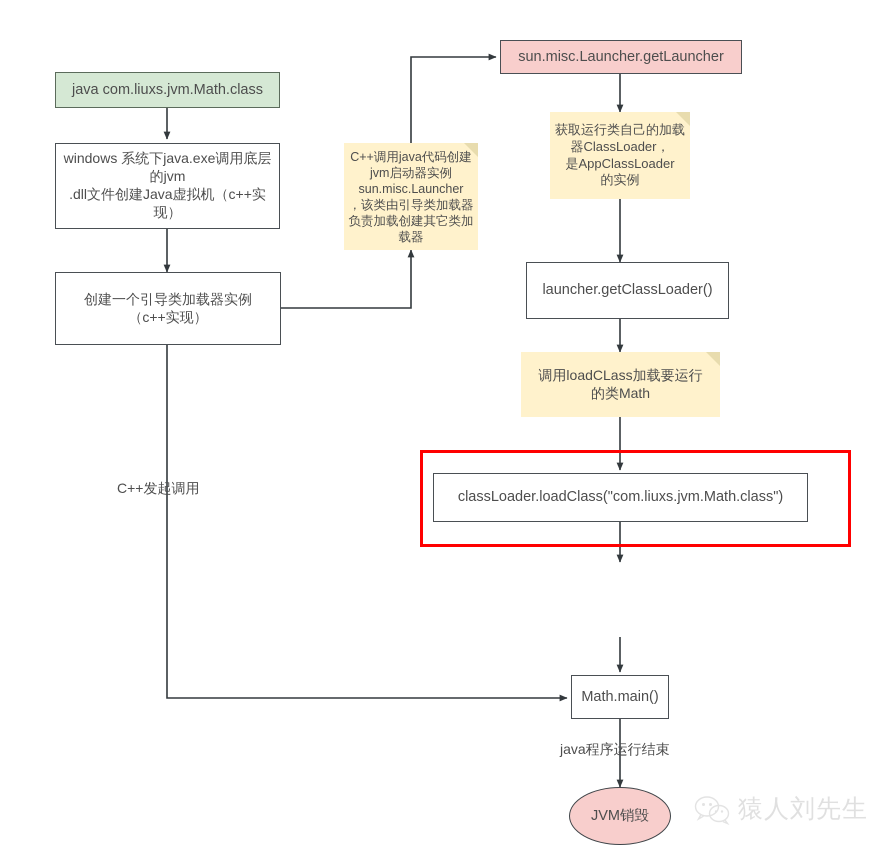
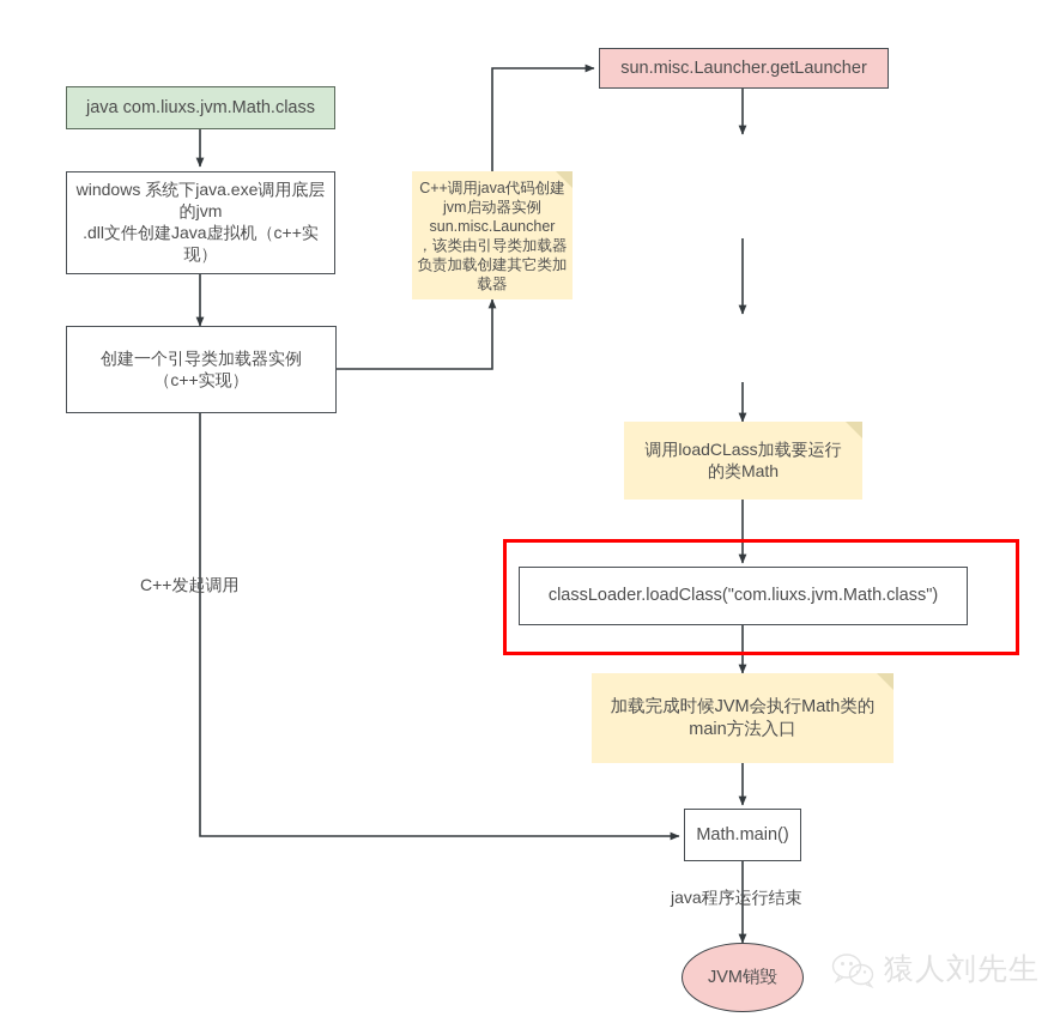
  java com.liuxs.jvm.Math.class
  windows 系统下java.exe调用底层的jvm
  .dll文件创建Java虚拟机（c++实现）
  创建一个引导类加载器实例
  （c++实现）
  C++调用java代码创建jvm启动器实例
  sun.misc.Launcher
  ，该类由引导类加载器负责加载创建其它类加载器
  sun.misc.Launcher.getLauncher
- 获取运行类自己的加载器ClassLoader，
- 是AppClassLoader
- 的实例
- launcher.getClassLoader()
  调用loadCLass加载要运行
  的类Math
  classLoader.loadClass("com.liuxs.jvm.Math.class")
+ 加载完成时候JVM会执行Math类的
+ main方法入口
  Math.main()
  JVM销毁
  C++发起调用
  java程序运行结束
  猿人刘先生
